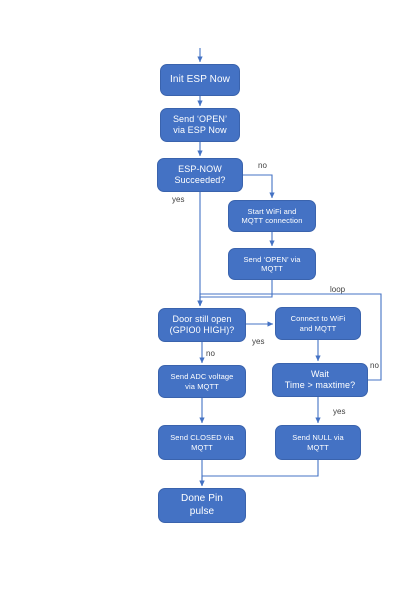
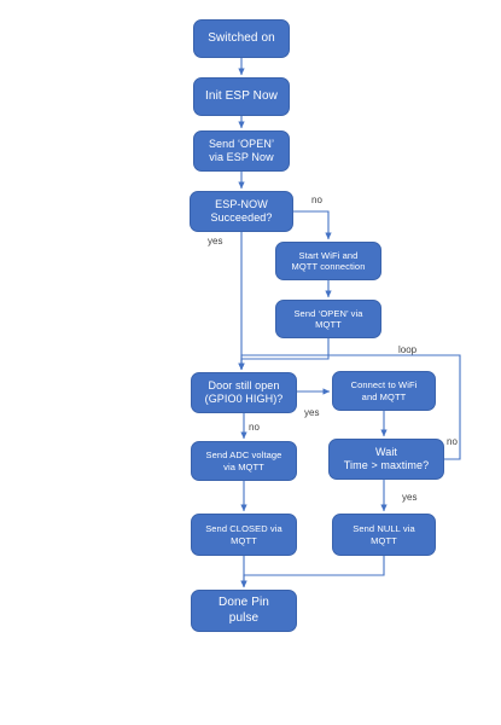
+ Switched on
  Init ESP Now
  Send ‘OPEN’
  via ESP Now
  ESP-NOW
  Succeeded?
  Start WiFi and
  MQTT connection
  Send ‘OPEN’ via
  MQTT
  Door still open
  (GPIO0 HIGH)?
  Connect to WiFi
  and MQTT
  Send ADC voltage
  via MQTT
  Wait
  Time > maxtime?
  Send CLOSED via
  MQTT
  Send NULL via
  MQTT
  Done Pin
  pulse
  no
  yes
  loop
  yes
  no
  no
  yes
